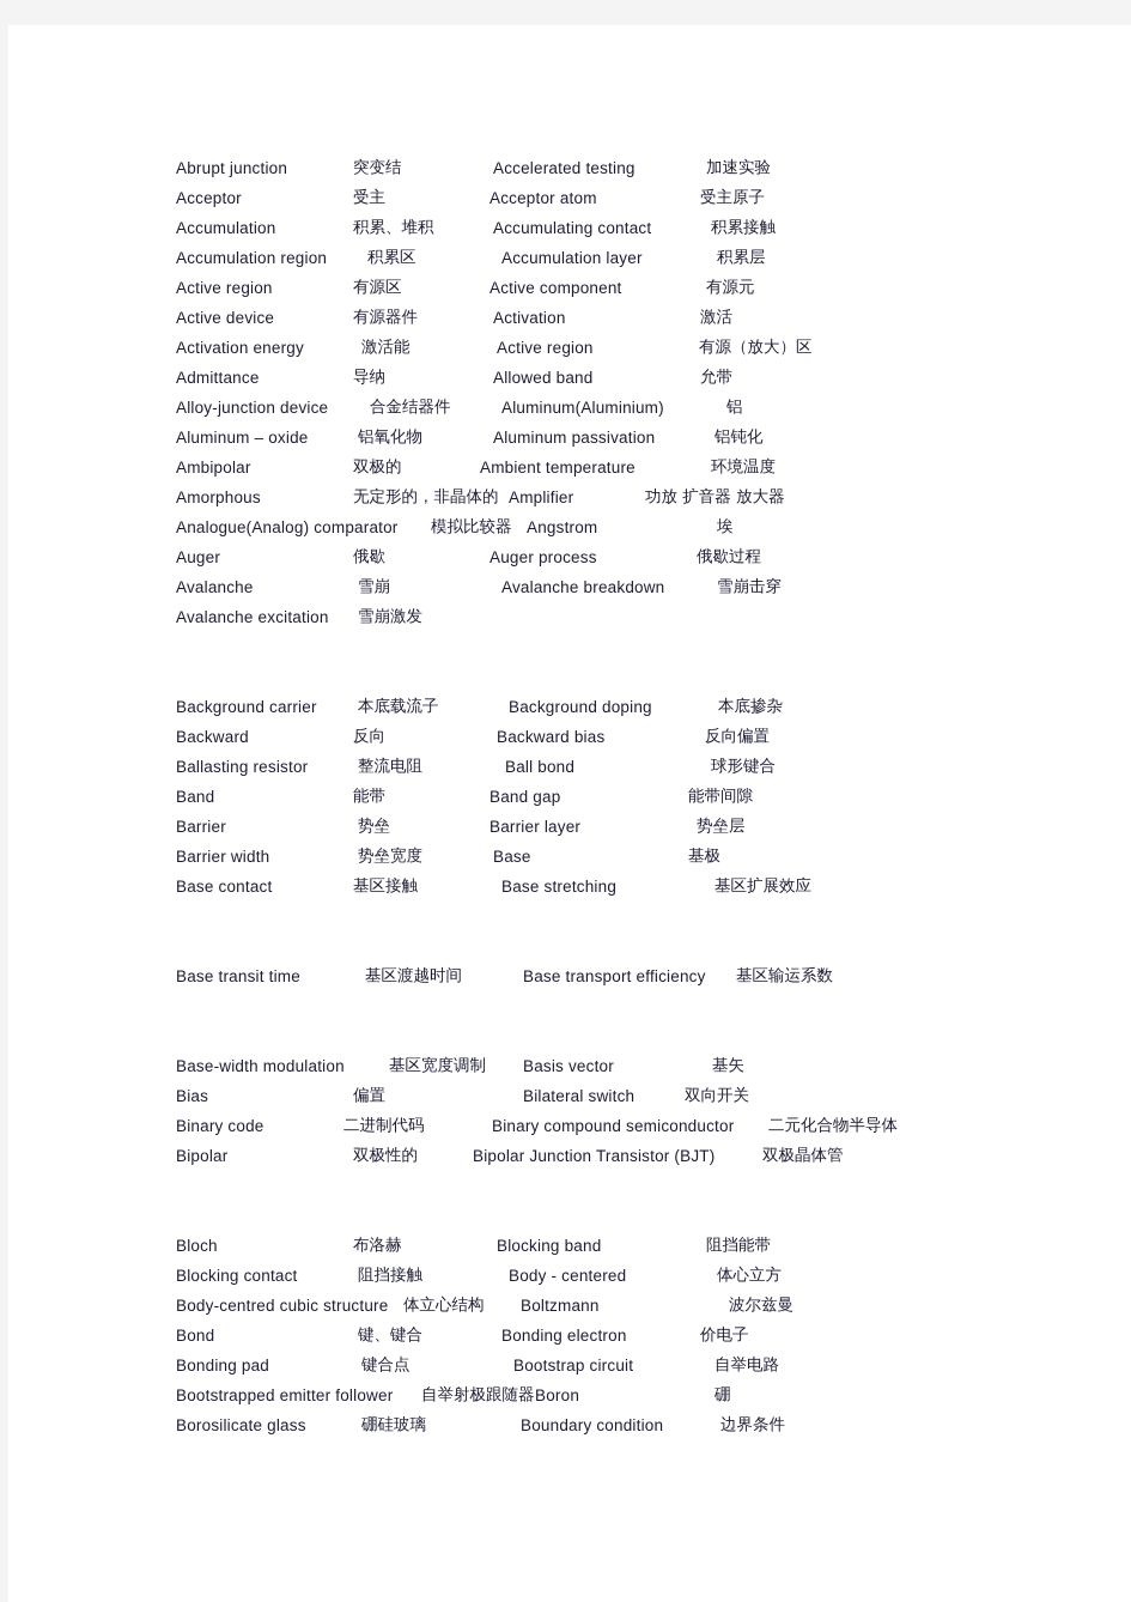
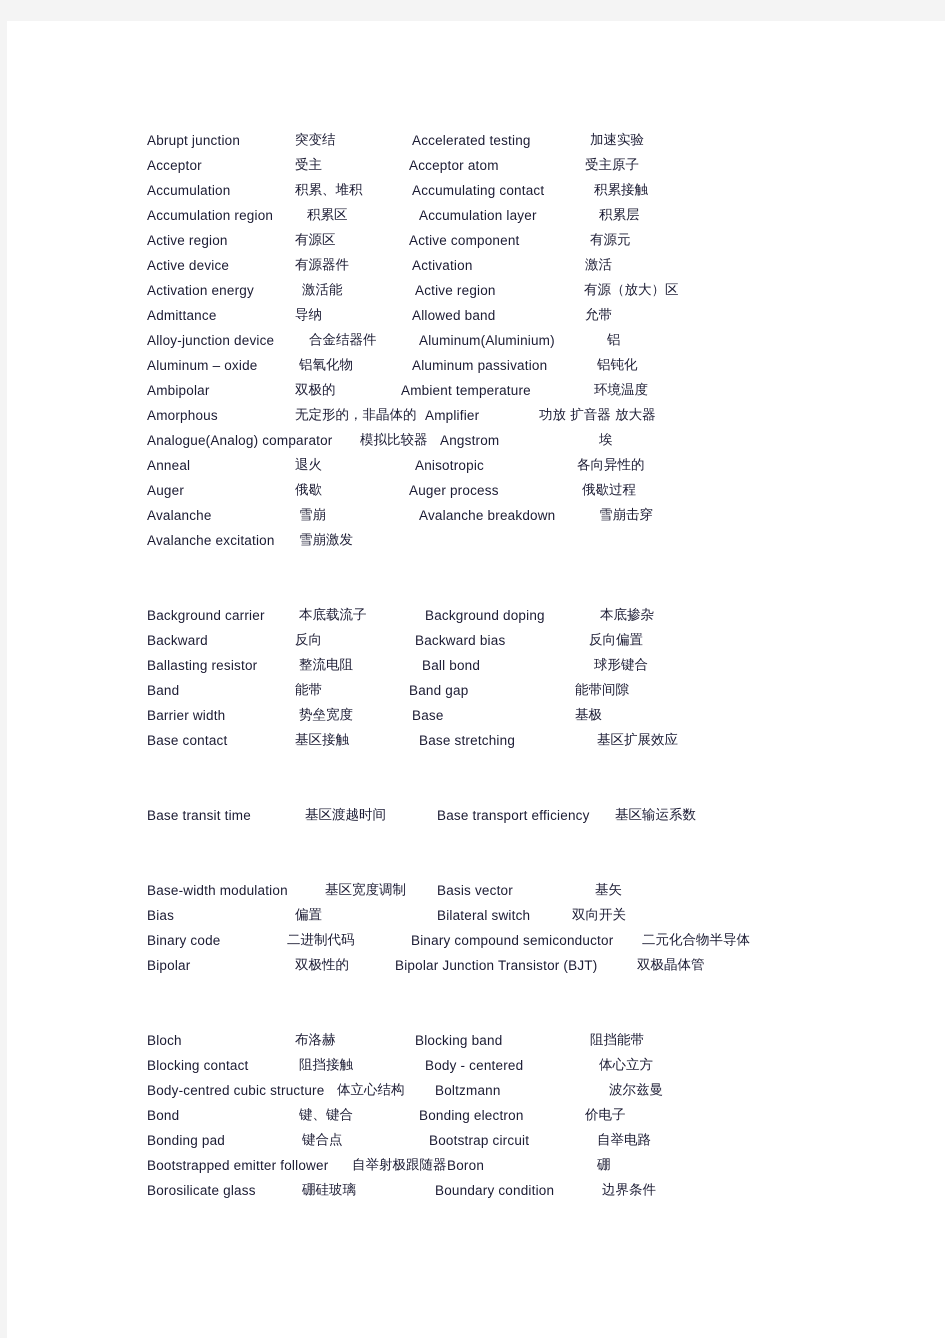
  Abrupt junction
  突变结
  Accelerated testing
  加速实验
  Acceptor
  受主
  Acceptor atom
  受主原子
  Accumulation
  积累、堆积
  Accumulating contact
  积累接触
  Accumulation region
  积累区
  Accumulation layer
  积累层
  Active region
  有源区
  Active component
  有源元
  Active device
  有源器件
  Activation
  激活
  Activation energy
  激活能
  Active region
  有源（放大）区
  Admittance
  导纳
  Allowed band
  允带
  Alloy-junction device
  合金结器件
  Aluminum(Aluminium)
  铝
  Aluminum – oxide
  铝氧化物
  Aluminum passivation
  铝钝化
  Ambipolar
  双极的
  Ambient temperature
  环境温度
  Amorphous
  无定形的，非晶体的
  Amplifier
  功放 扩音器 放大器
  Analogue(Analog) comparator
  模拟比较器
  Angstrom
  埃
+ Anneal
+ 退火
+ Anisotropic
+ 各向异性的
  Auger
  俄歇
  Auger process
  俄歇过程
  Avalanche
  雪崩
  Avalanche breakdown
  雪崩击穿
  Avalanche excitation
  雪崩激发
  Background carrier
  本底载流子
  Background doping
  本底掺杂
  Backward
  反向
  Backward bias
  反向偏置
  Ballasting resistor
  整流电阻
  Ball bond
  球形键合
  Band
  能带
  Band gap
  能带间隙
- Barrier
- 势垒
- Barrier layer
- 势垒层
  Barrier width
  势垒宽度
  Base
  基极
  Base contact
  基区接触
  Base stretching
  基区扩展效应
  Base transit time
  基区渡越时间
  Base transport efficiency
  基区输运系数
  Base-width modulation
  基区宽度调制
  Basis vector
  基矢
  Bias
  偏置
  Bilateral switch
  双向开关
  Binary code
  二进制代码
  Binary compound semiconductor
  二元化合物半导体
  Bipolar
  双极性的
  Bipolar Junction Transistor (BJT)
  双极晶体管
  Bloch
  布洛赫
  Blocking band
  阻挡能带
  Blocking contact
  阻挡接触
  Body - centered
  体心立方
  Body-centred cubic structure
  体立心结构
  Boltzmann
  波尔兹曼
  Bond
  键、键合
  Bonding electron
  价电子
  Bonding pad
  键合点
  Bootstrap circuit
  自举电路
  Bootstrapped emitter follower
  自举射极跟随器
  Boron
  硼
  Borosilicate glass
  硼硅玻璃
  Boundary condition
  边界条件
